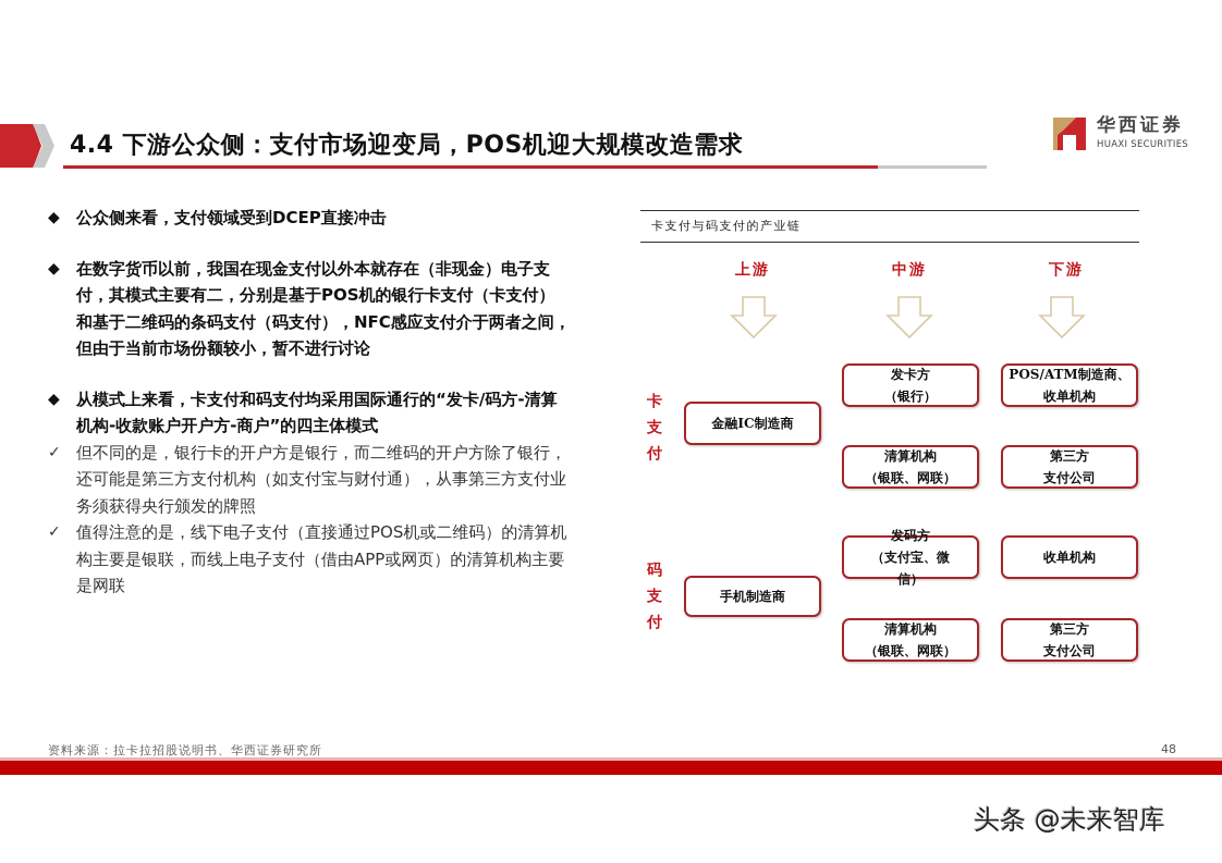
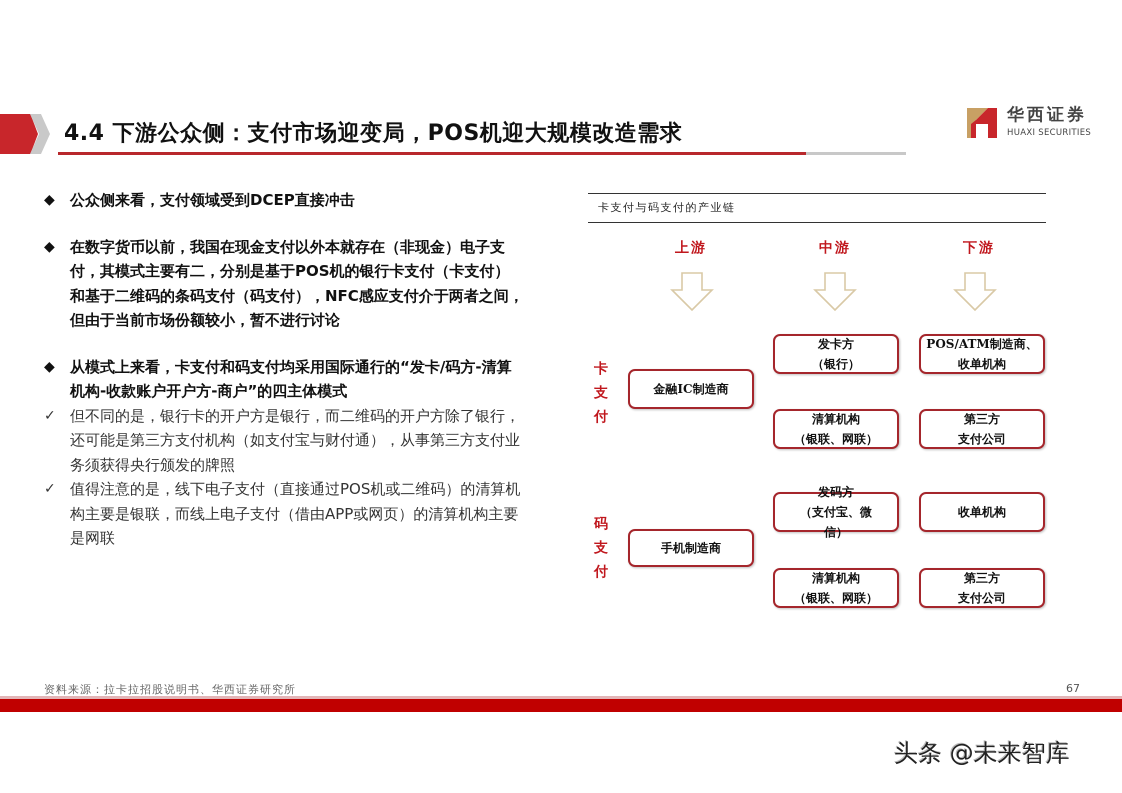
  4.4 下游公众侧：支付市场迎变局，POS机迎大规模改造需求
  华西证券
  HUAXI SECURITIES
  ◆
  公众侧来看，支付领域受到DCEP直接冲击
  ◆
  在数字货币以前，我国在现金支付以外本就存在（非现金）电子支付，其模式主要有二，分别是基于POS机的银行卡支付（卡支付）和基于二维码的条码支付（码支付），NFC感应支付介于两者之间，但由于当前市场份额较小，暂不进行讨论
  ◆
  从模式上来看，卡支付和码支付均采用国际通行的“发卡/码方-清算机构-收款账户开户方-商户”的四主体模式
  ✓
  但不同的是，银行卡的开户方是银行，而二维码的开户方除了银行，还可能是第三方支付机构（如支付宝与财付通），从事第三方支付业务须获得央行颁发的牌照
  ✓
  值得注意的是，线下电子支付（直接通过POS机或二维码）的清算机构主要是银联，而线上电子支付（借由APP或网页）的清算机构主要是网联
  卡支付与码支付的产业链
  上游
  中游
  下游
  卡
  支
  付
  金融IC制造商
  发卡方
  （银行）
  POS/ATM制造商、
  收单机构
  清算机构
  （银联、网联）
  第三方
  支付公司
  码
  支
  付
  手机制造商
  发码方
  （支付宝、微
  信）
  收单机构
  清算机构
  （银联、网联）
  第三方
  支付公司
  资料来源：拉卡拉招股说明书、华西证券研究所
- 48
+ 67
  头条 @未来智库
